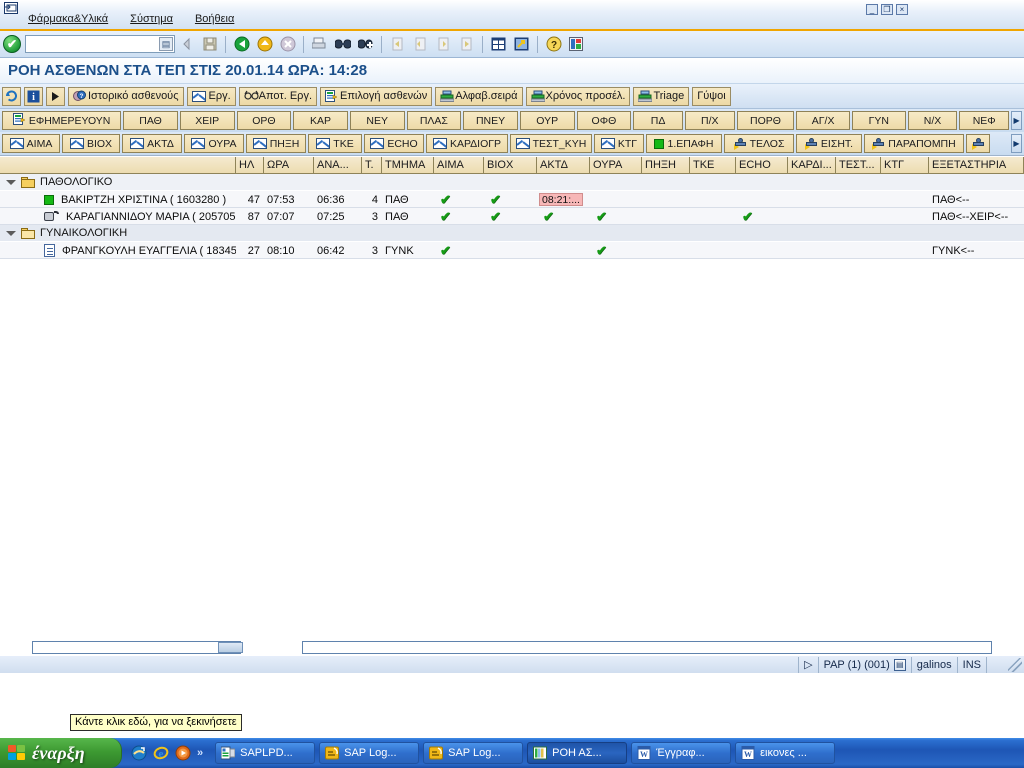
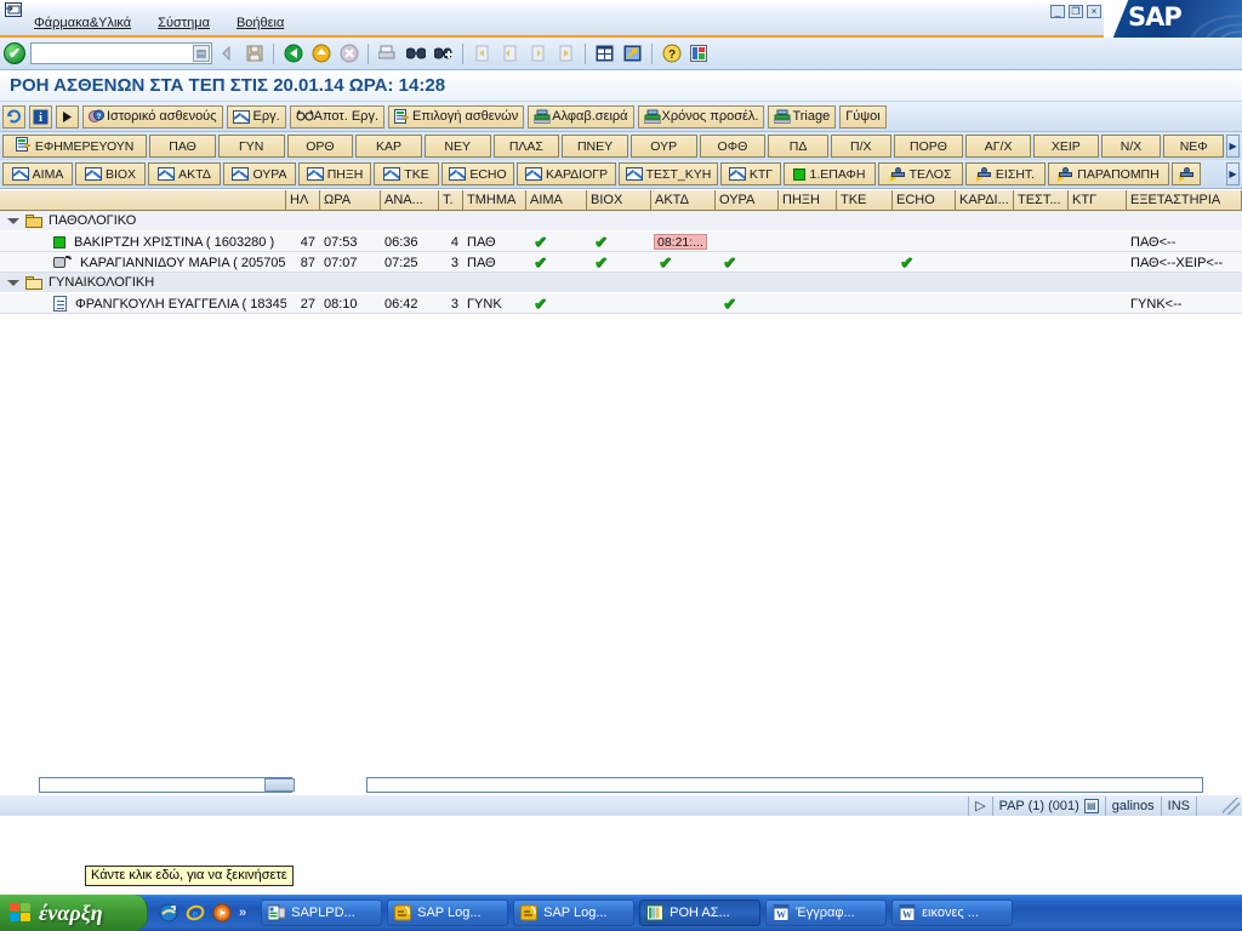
  Φάρμακα&Υλικά
  Σύστημα
  Βοήθεια
  _
  ❐
  ×
+ SAP
  ✔
  ▤
  ?
  ΡΟΗ ΑΣΘΕΝΩΝ ΣΤΑ ΤΕΠ ΣΤΙΣ 20.01.14 ΩΡΑ: 14:28
  i
  Ιστορικό ασθενούς
  Εργ.
  Αποτ. Εργ.
  Επιλογή ασθενών
  Αλφαβ.σειρά
  Χρόνος προσέλ.
  Triage
  Γύψοι
  ΕΦΗΜΕΡΕΥΟΥΝ
  ΠΑΘ
- ΧΕΙΡ
+ ΓΥΝ
  ΟΡΘ
  ΚΑΡ
  ΝΕΥ
  ΠΛΑΣ
  ΠΝΕΥ
  ΟΥΡ
  ΟΦΘ
  ΠΔ
  Π/Χ
  ΠΟΡΘ
  ΑΓ/Χ
- ΓΥΝ
+ ΧΕΙΡ
  Ν/Χ
  ΝΕΦ
  ▶
  ΑΙΜΑ
  ΒΙΟΧ
  ΑΚΤΔ
  ΟΥΡΑ
  ΠΗΞΗ
  ΤΚΕ
  ECHO
  ΚΑΡΔΙΟΓΡ
  ΤΕΣΤ_ΚΥΗ
  ΚΤΓ
  1.ΕΠΑΦΗ
  ΤΕΛΟΣ
  ΕΙΣΗΤ.
  ΠΑΡΑΠΟΜΠΗ
  ▶
  ΗΛ
  ΩΡΑ
  ΑΝΑ...
  Τ.
  ΤΜΗΜΑ
  ΑΙΜΑ
  ΒΙΟΧ
  ΑΚΤΔ
  ΟΥΡΑ
  ΠΗΞΗ
  ΤΚΕ
  ECHO
  ΚΑΡΔΙ...
  ΤΕΣΤ...
  ΚΤΓ
  ΕΞΕΤΑΣΤΗΡΙΑ
  ΠΑΘΟΛΟΓΙΚΟ
  ΒΑΚΙΡΤΖΗ ΧΡΙΣΤΙΝΑ ( 1603280 )
  47
  07:53
  06:36
  4
  ΠΑΘ
  ✔
  ✔
  08:21:...
  ΠΑΘ<--
  ΚΑΡΑΓΙΑΝΝΙΔΟΥ ΜΑΡΙΑ ( 205705
  87
  07:07
  07:25
  3
  ΠΑΘ
  ✔
  ✔
  ✔
  ✔
  ✔
  ΠΑΘ<--ΧΕΙΡ<--
  ΓΥΝΑΙΚΟΛΟΓΙΚΗ
  ΦΡΑΝΓΚΟΥΛΗ ΕΥΑΓΓΕΛΙΑ ( 18345
  27
  08:10
  06:42
  3
  ΓΥΝΚ
  ✔
  ✔
  ΓΥΝΚ<--
  ▷
  PAP (1) (001)
  ▤
  galinos
  INS
  Κάντε κλικ εδώ, για να ξεκινήσετε
  έναρξη
  e
  »
  SAPLPD...
  SAP Log...
  SAP Log...
  ΡΟΗ ΑΣ...
  W
  Έγγραφ...
  W
  εικονες ...
